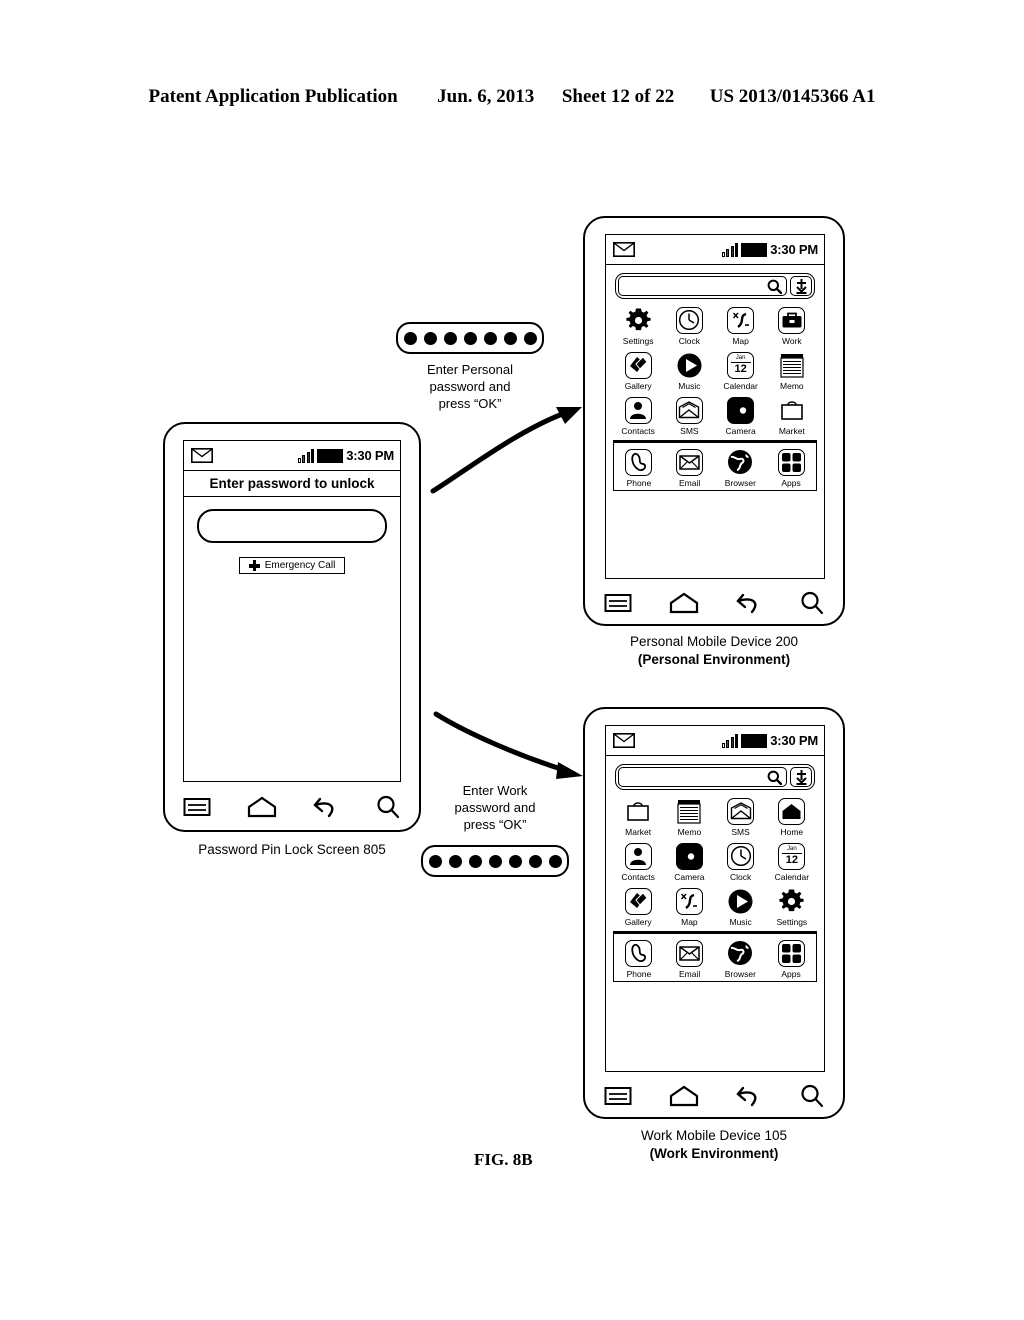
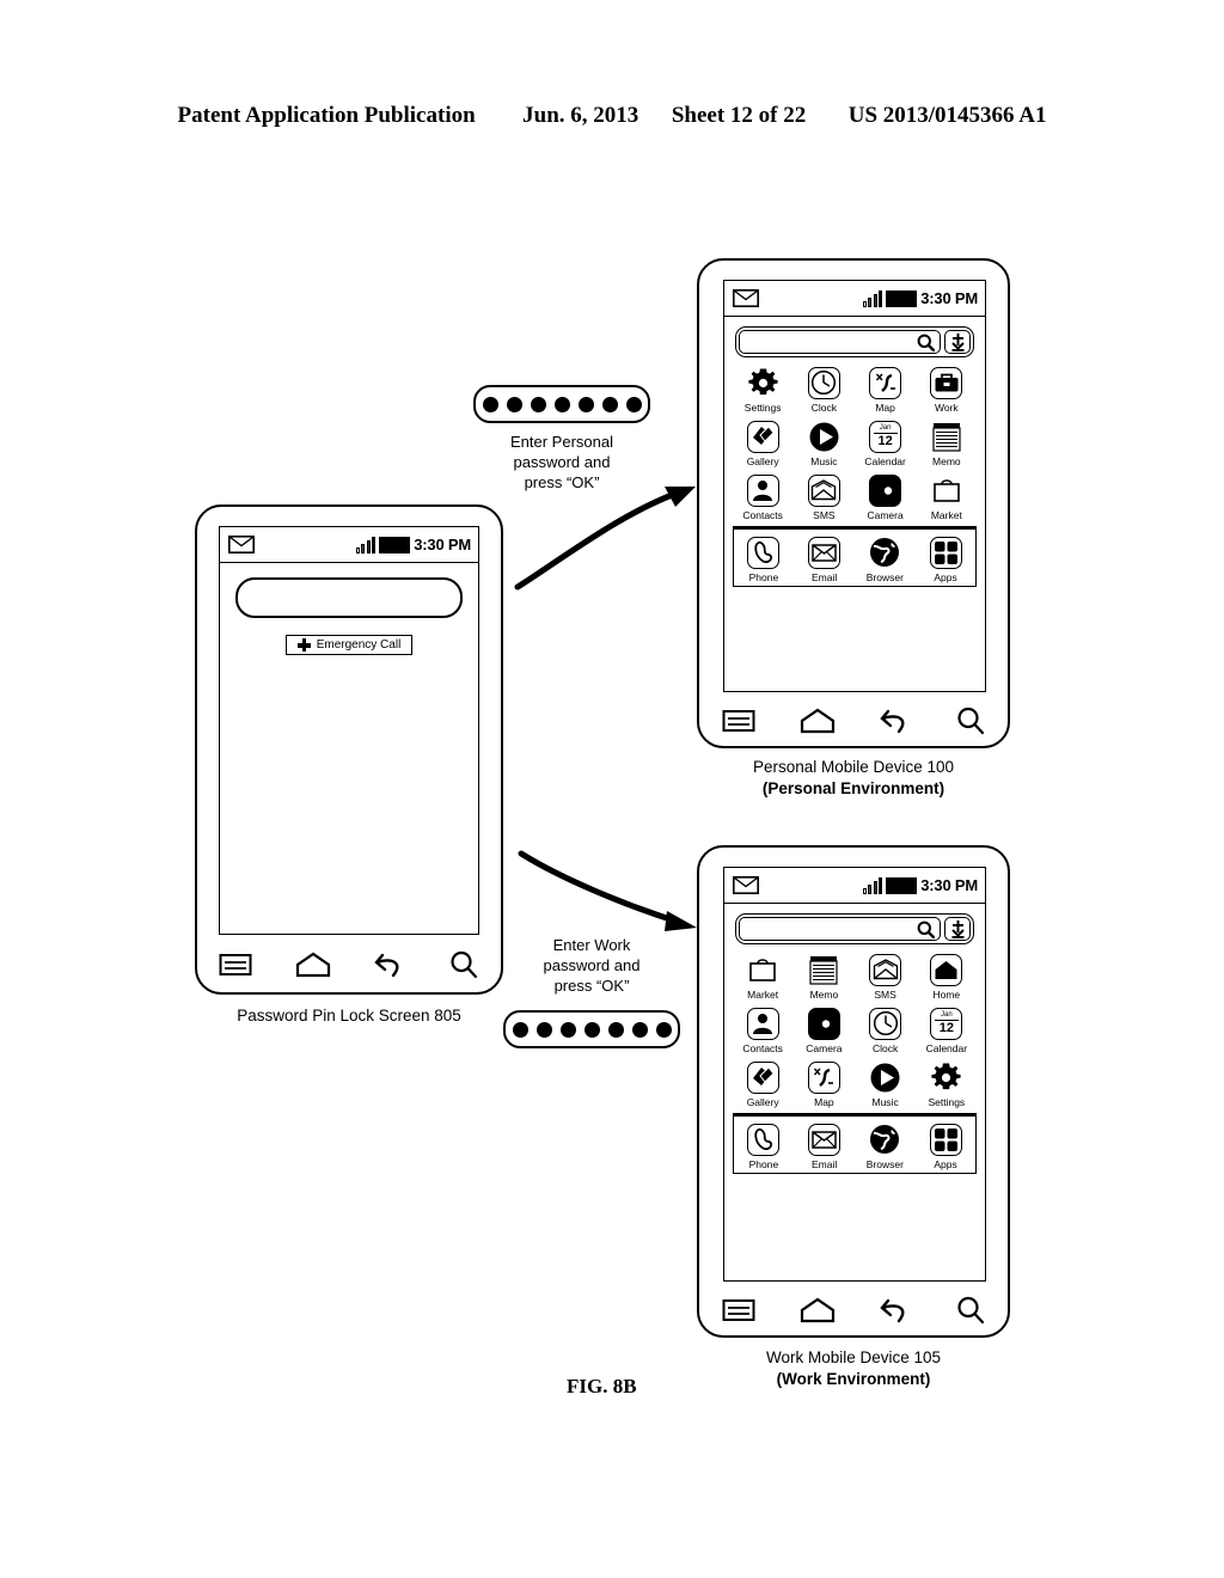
  Patent Application Publication Jun. 6, 2013 Sheet 12 of 22 US 2013/0145366 A1
  3:30 PM
- Enter password to unlock
  Emergency Call
  Password Pin Lock Screen 805
  Enter Personal
  password and
  press “OK”
  Enter Work
  password and
  press “OK”
  3:30 PM
  Settings
  Clock
  Map
  Work
  Gallery
  Music
  12
  Calendar
  Memo
  Contacts
  SMS
  Camera
  Market
  Phone
  Email
  Browser
  Apps
- Personal Mobile Device 200
+ Personal Mobile Device 100
  (Personal Environment)
  3:30 PM
  Market
  Memo
  SMS
  Home
  Contacts
  Camera
  Clock
  12
  Calendar
  Gallery
  Map
  Music
  Settings
  Phone
  Email
  Browser
  Apps
  Work Mobile Device 105
  (Work Environment)
  FIG. 8B
